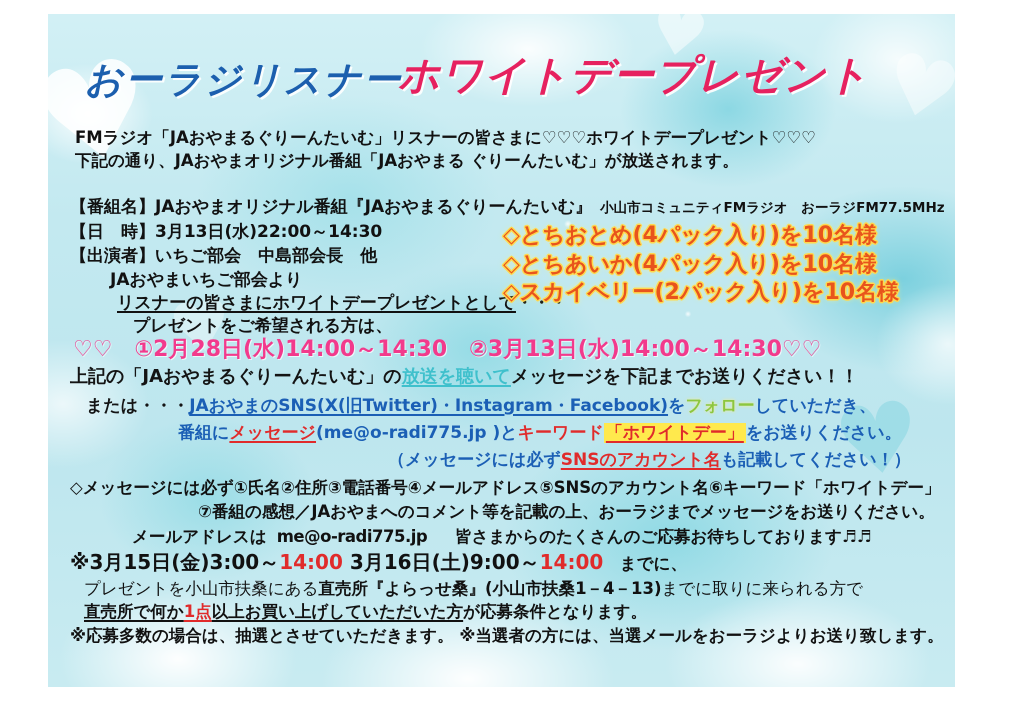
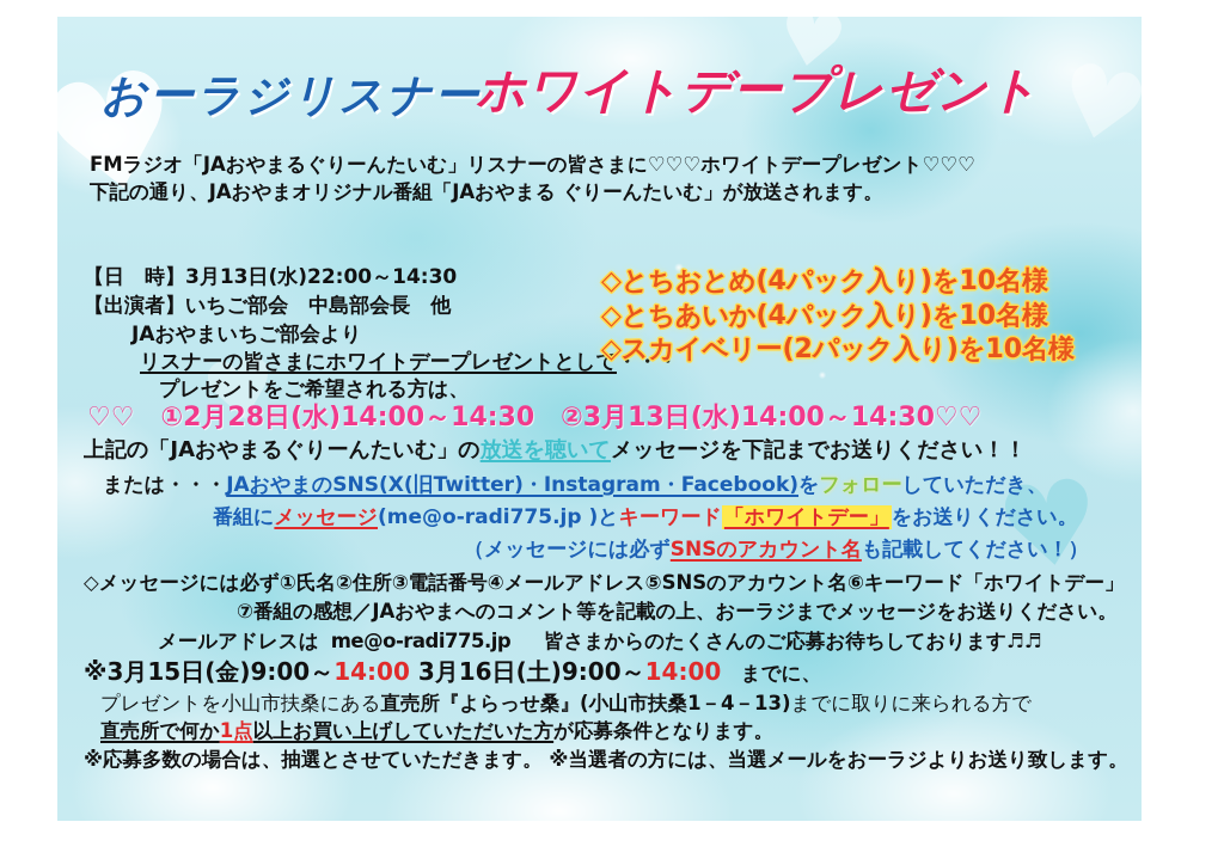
  おーラジリスナー
  ホワイトデープレゼント
  FMラジオ「JAおやまるぐりーんたいむ」リスナーの皆さまに♡♡♡ホワイトデープレゼント♡♡♡
  下記の通り、JAおやまオリジナル番組「JAおやまる ぐりーんたいむ」が放送されます。
- 【番組名】JAおやまオリジナル番組『JAおやまるぐりーんたいむ』 小山市コミュニティFMラジオ おーラジFM77.5MHz
  【日 時】3月13日(水)22:00～14:30
  【出演者】いちご部会 中島部会長 他
  JAおやまいちご部会より
  リスナーの皆さまにホワイトデープレゼントとして・・・
  プレゼントをご希望される方は、
  ◇とちおとめ(4パック入り)を10名様
  ◇とちあいか(4パック入り)を10名様
  ◇スカイベリー(2パック入り)を10名様
  ♡♡ ①2月28日(水)14:00～14:30 ②3月13日(水)14:00～14:30♡♡
  上記の「JAおやまるぐりーんたいむ」の放送を聴いてメッセージを下記までお送りください！！
  または・・・JAおやまのSNS(X(旧Twitter)・Instagram・Facebook)をフォローしていただき、
  番組にメッセージ(me@o-radi775.jp )とキーワード「ホワイトデー」をお送りください。
  （メッセージには必ずSNSのアカウント名も記載してください！）
  ◇メッセージには必ず①氏名②住所③電話番号④メールアドレス⑤SNSのアカウント名⑥キーワード「ホワイトデー」
  ⑦番組の感想／JAおやまへのコメント等を記載の上、おーラジまでメッセージをお送りください。
  メールアドレスは me@o-radi775.jp 皆さまからのたくさんのご応募お待ちしております♬♬
- ※3月15日(金)3:00～14:00 3月16日(土)9:00～14:00 までに、
+ ※3月15日(金)9:00～14:00 3月16日(土)9:00～14:00 までに、
  プレゼントを小山市扶桑にある直売所『よらっせ桑』(小山市扶桑1－4－13)までに取りに来られる方で
  直売所で何か1点以上お買い上げしていただいた方が応募条件となります。
  ※応募多数の場合は、抽選とさせていただきます。 ※当選者の方には、当選メールをおーラジよりお送り致します。
